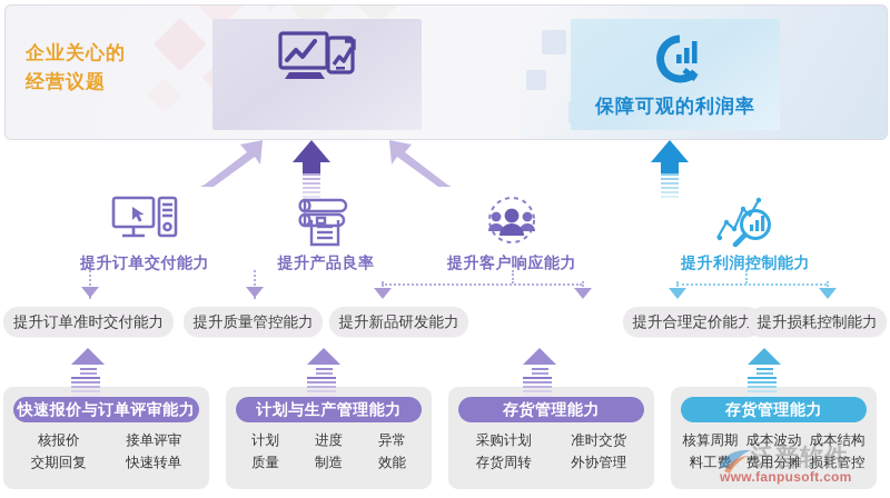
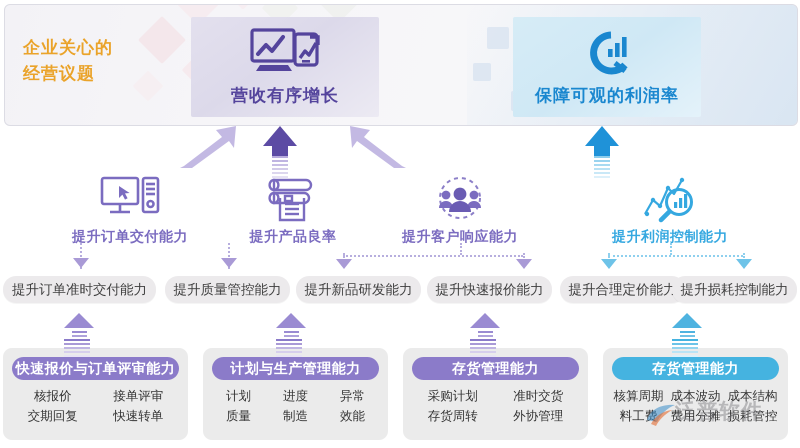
  企业关心的
  经营议题
+ 营收有序增长
  保障可观的利润率
  提升订单交付能力
  提升产品良率
  提升客户响应能力
  提升利润控制能力
  提升订单准时交付能力
  提升质量管控能力
  提升新品研发能力
+ 提升快速报价能力
  提升合理定价能力
  提升损耗控制能力
  快速报价与订单评审能力
  核报价
  接单评审
  交期回复
  快速转单
  计划与生产管理能力
  计划
  进度
  异常
  质量
  制造
  效能
  存货管理能力
  采购计划
  准时交货
  存货周转
  外协管理
  存货管理能力
  核算周期
  成本波动
  成本结构
  料工费
  费用分摊
  损耗管控
  泛普软件
- www.fanpusoft.com
